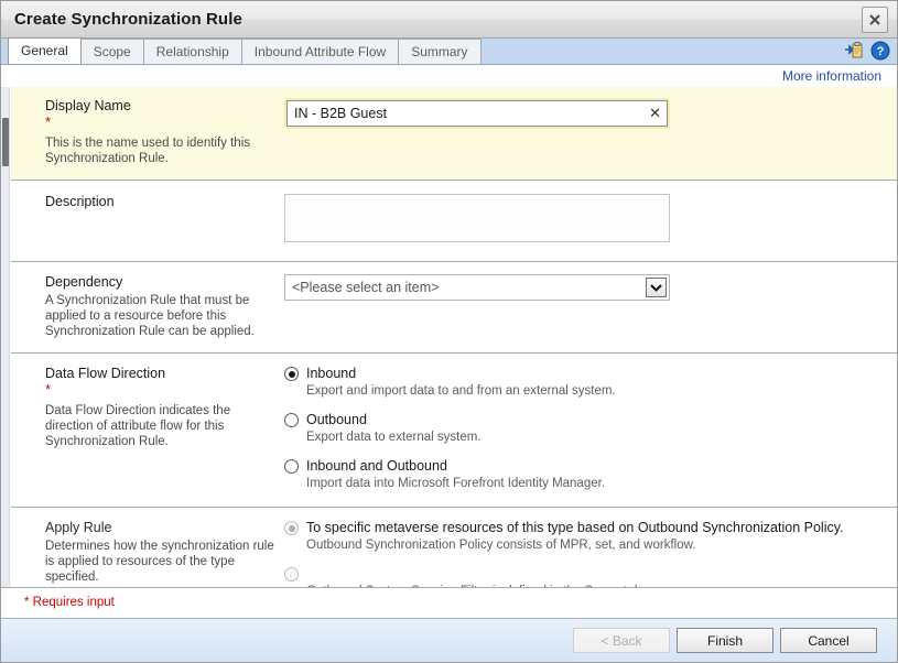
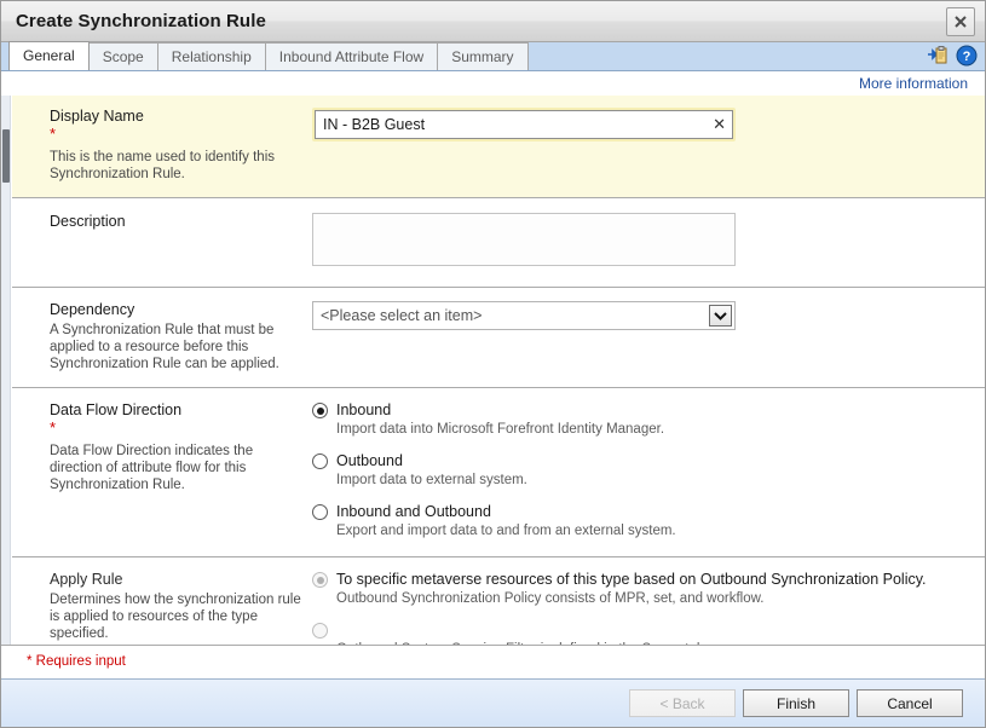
  Create Synchronization Rule
  General
  Scope
  Relationship
  Inbound Attribute Flow
  Summary
  ?
  More information
  Display Name
  *
  This is the name used to identify this Synchronization Rule.
  IN - B2B Guest
  ✕
  Description
  Dependency
  A Synchronization Rule that must be applied to a resource before this Synchronization Rule can be applied.
  <Please select an item>
  Data Flow Direction
  *
  Data Flow Direction indicates the direction of attribute flow for this Synchronization Rule.
  Inbound
- Export and import data to and from an external system.
+ Import data into Microsoft Forefront Identity Manager.
  Outbound
- Export data to external system.
+ Import data to external system.
  Inbound and Outbound
- Import data into Microsoft Forefront Identity Manager.
+ Export and import data to and from an external system.
  Apply Rule
  Determines how the synchronization rule is applied to resources of the type specified.
  To specific metaverse resources of this type based on Outbound Synchronization Policy.
  Outbound Synchronization Policy consists of MPR, set, and workflow.
  * Requires input
  < Back
  Finish
  Cancel
